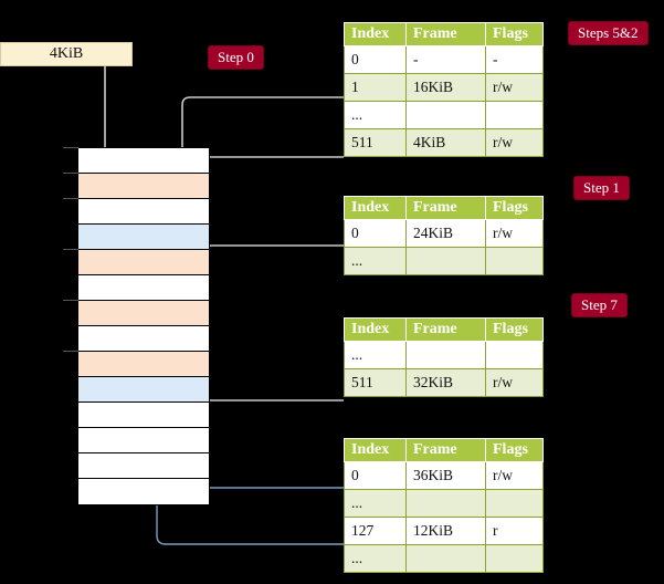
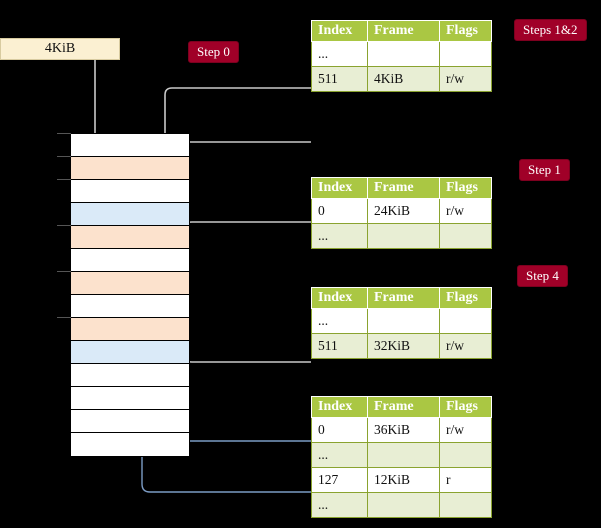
  4KiB
  Step 0
- Steps 5&2
+ Steps 1&2
  Step 1
- Step 7
+ Step 4
  Index	Frame	Flags
- 0	-	-
- 1	16KiB	r/w
  ...
  511	4KiB	r/w
  Index	Frame	Flags
  0	24KiB	r/w
  ...
  Index	Frame	Flags
  ...
  511	32KiB	r/w
  Index	Frame	Flags
  0	36KiB	r/w
  ...
  127	12KiB	r
  ...
